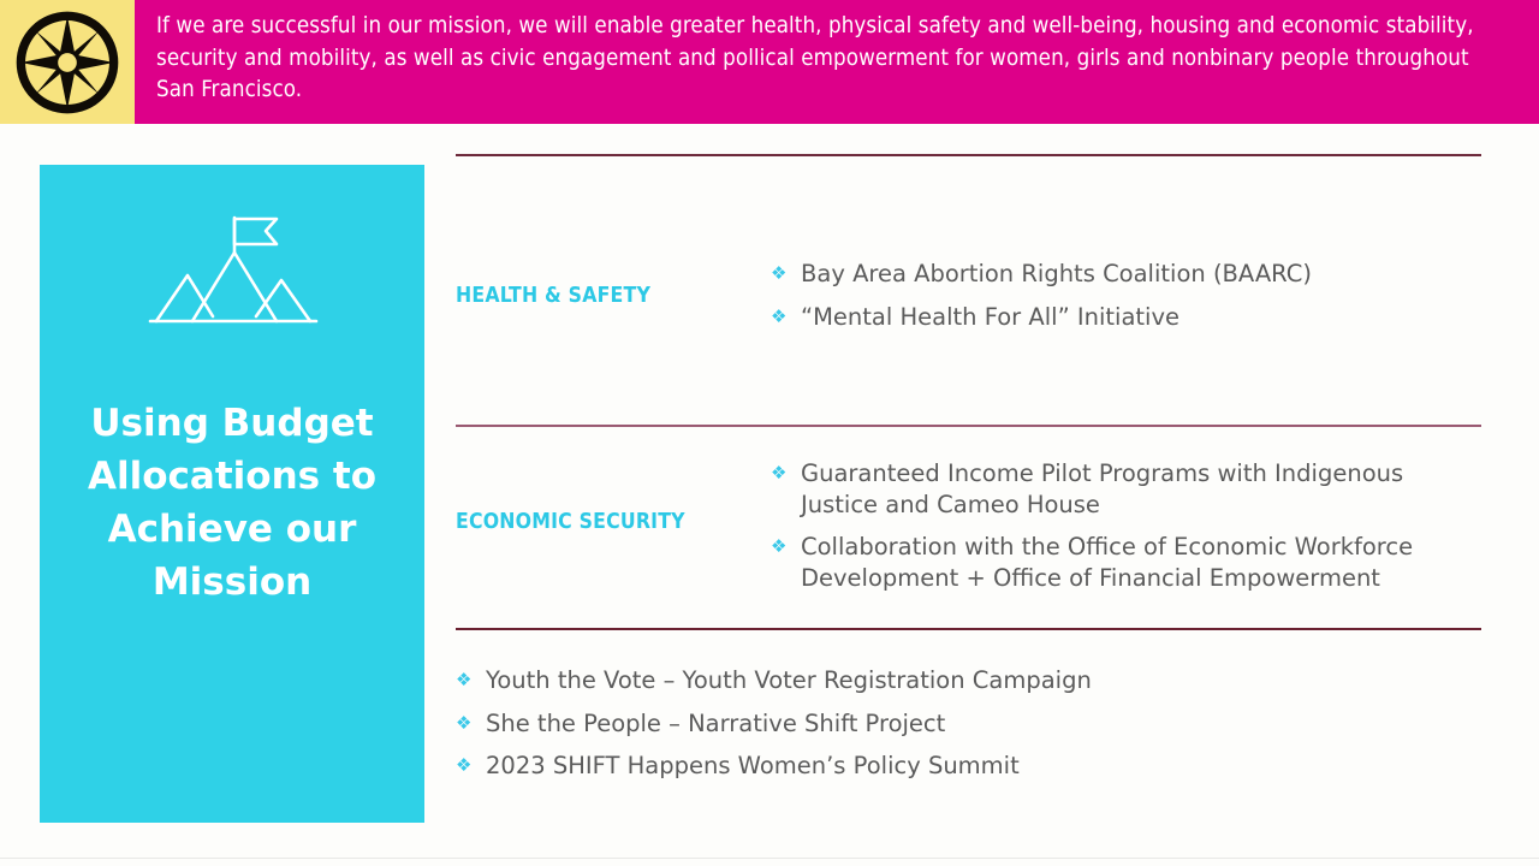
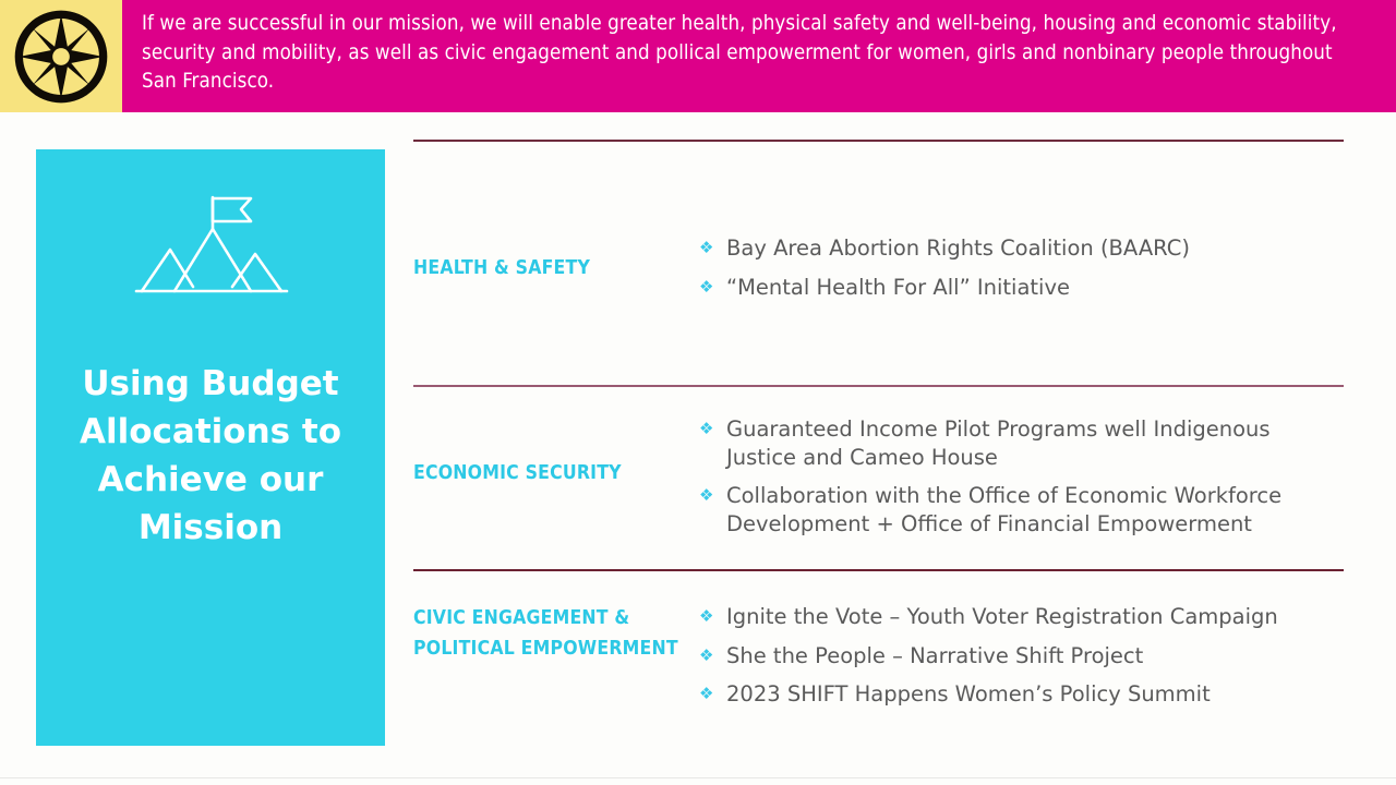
  If we are successful in our mission, we will enable greater health, physical safety and well-being, housing and economic stability, security and mobility, as well as civic engagement and pollical empowerment for women, girls and nonbinary people throughout San Francisco.
  Using Budget Allocations to Achieve our Mission
  HEALTH & SAFETY
  ❖
  Bay Area Abortion Rights Coalition (BAARC)
  ❖
  “Mental Health For All” Initiative
  ECONOMIC SECURITY
  ❖
- Guaranteed Income Pilot Programs with Indigenous Justice and Cameo House
+ Guaranteed Income Pilot Programs well Indigenous Justice and Cameo House
  ❖
  Collaboration with the Office of Economic Workforce Development + Office of Financial Empowerment
+ CIVIC ENGAGEMENT & POLITICAL EMPOWERMENT
  ❖
- Youth the Vote – Youth Voter Registration Campaign
+ Ignite the Vote – Youth Voter Registration Campaign
  ❖
  She the People – Narrative Shift Project
  ❖
  2023 SHIFT Happens Women’s Policy Summit
